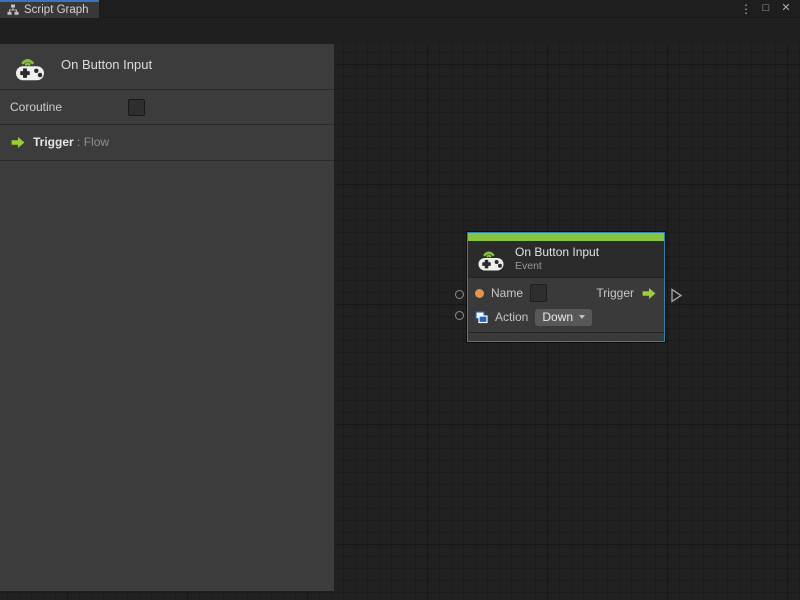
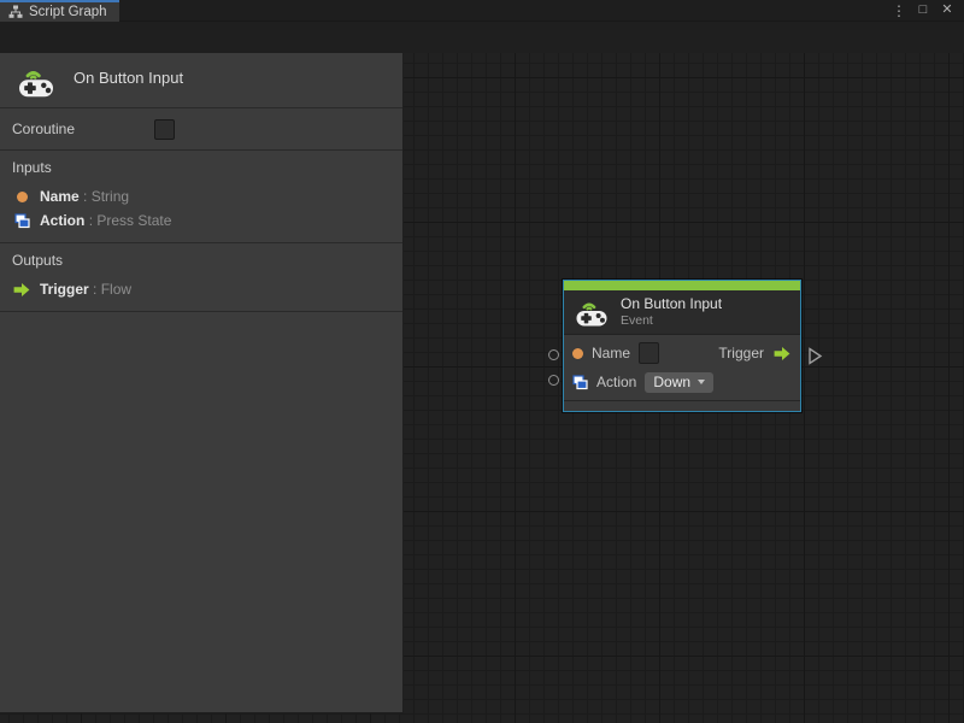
  Script Graph
  ⋮
  □
  ✕
  On Button Input
  Coroutine
+ Inputs
+ Name : String
+ Action : Press State
+ Outputs
  Trigger : Flow
  On Button Input
  Event
  Name
  Trigger
  Action
  Down
